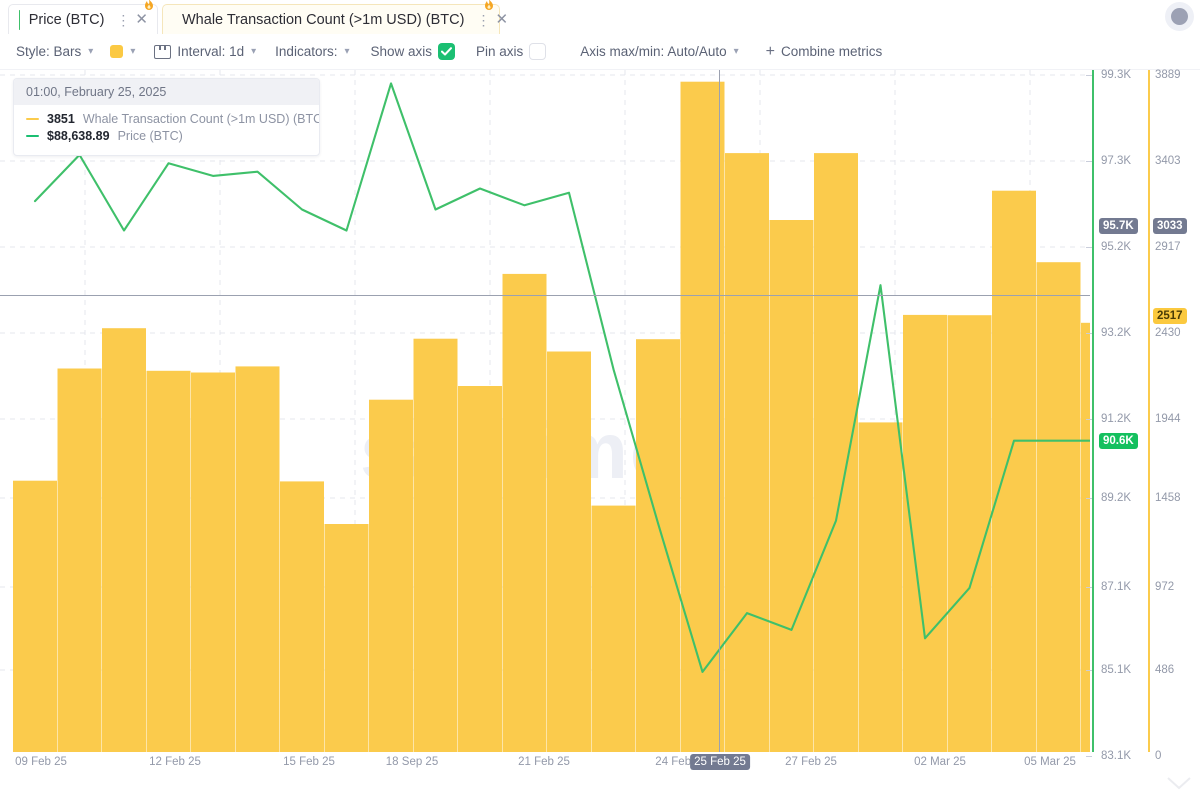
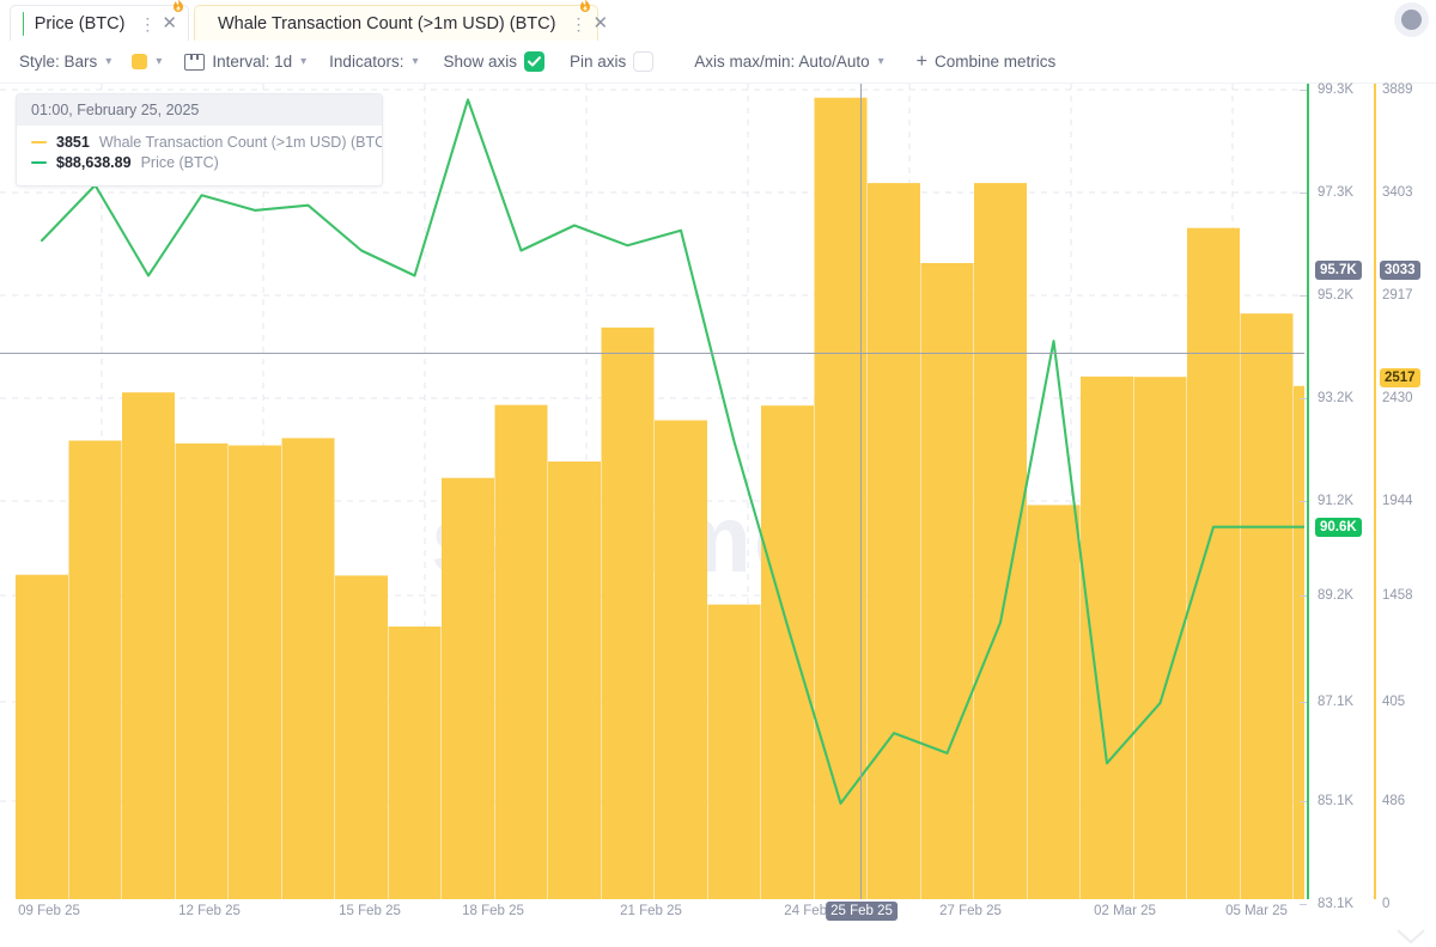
  Price (BTC)
  ⋮
  ✕
  Whale Transaction Count (>1m USD) (BTC)
  ⋮
  ✕
  Style: Bars
  ▾
  ▾
  Interval: 1d
  ▾
  Indicators:
  ▾
  Show axis
  Pin axis
  Axis max/min: Auto/Auto
  ▾
  +
  Combine metrics
  99.3K
  97.3K
  95.2K
  93.2K
  91.2K
  89.2K
  87.1K
  85.1K
  83.1K
  3889
  3403
  2917
  2430
  1944
  1458
- 972
+ 405
  486
  0
  95.7K
  90.6K
  3033
  2517
  09 Feb 25
  12 Feb 25
  15 Feb 25
- 18 Sep 25
+ 18 Feb 25
  21 Feb 25
  24 Feb
  25 Feb 25
  27 Feb 25
  02 Mar 25
  05 Mar 25
  01:00, February 25, 2025
  3851
  Whale Transaction Count (>1m USD) (BTC
  $88,638.89
  Price (BTC)
